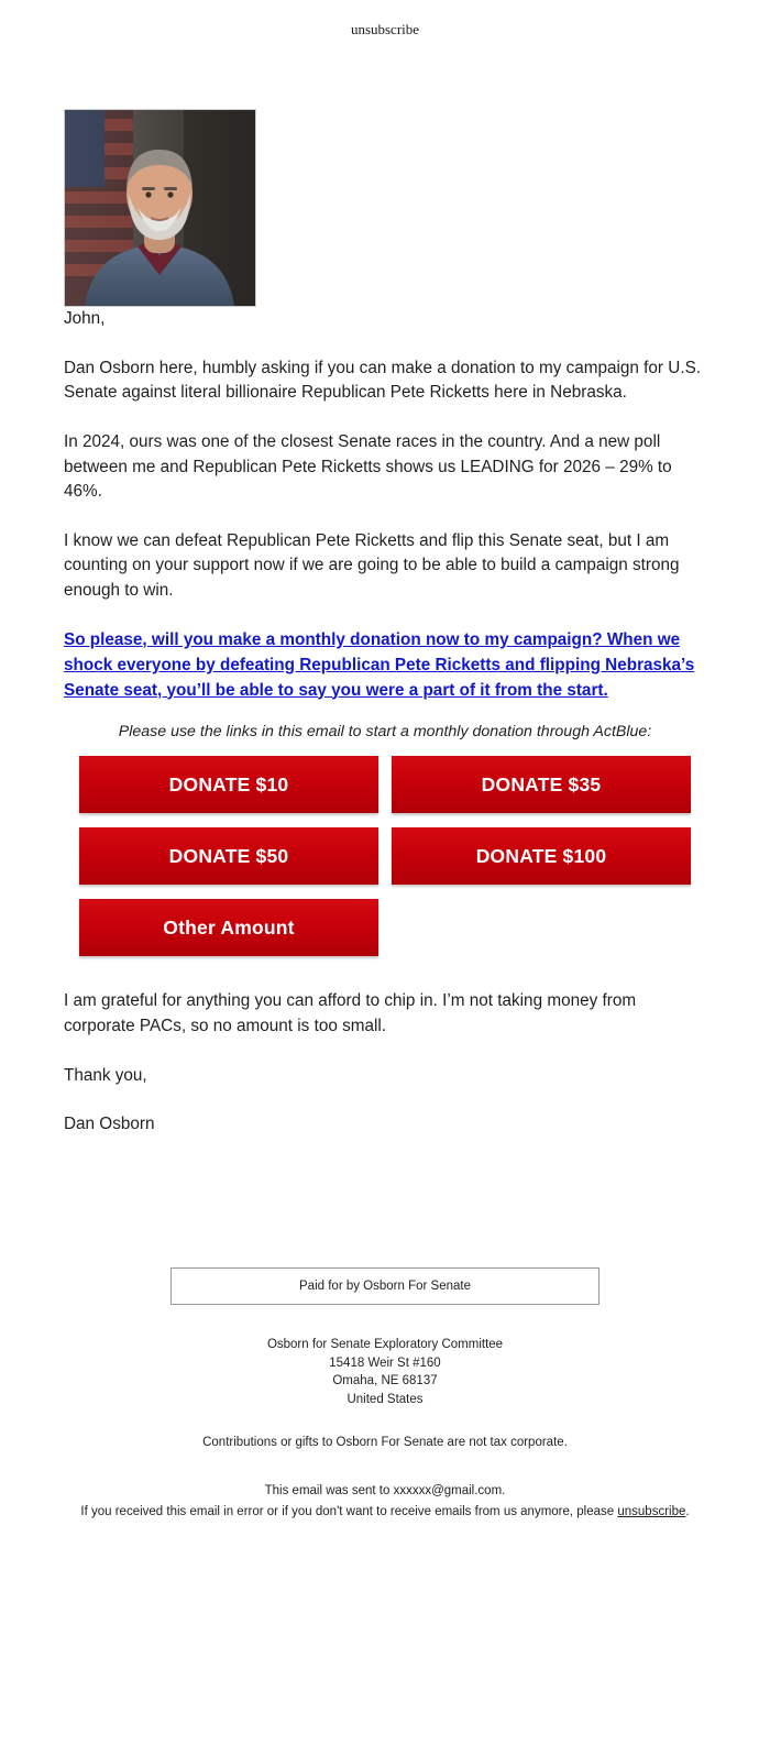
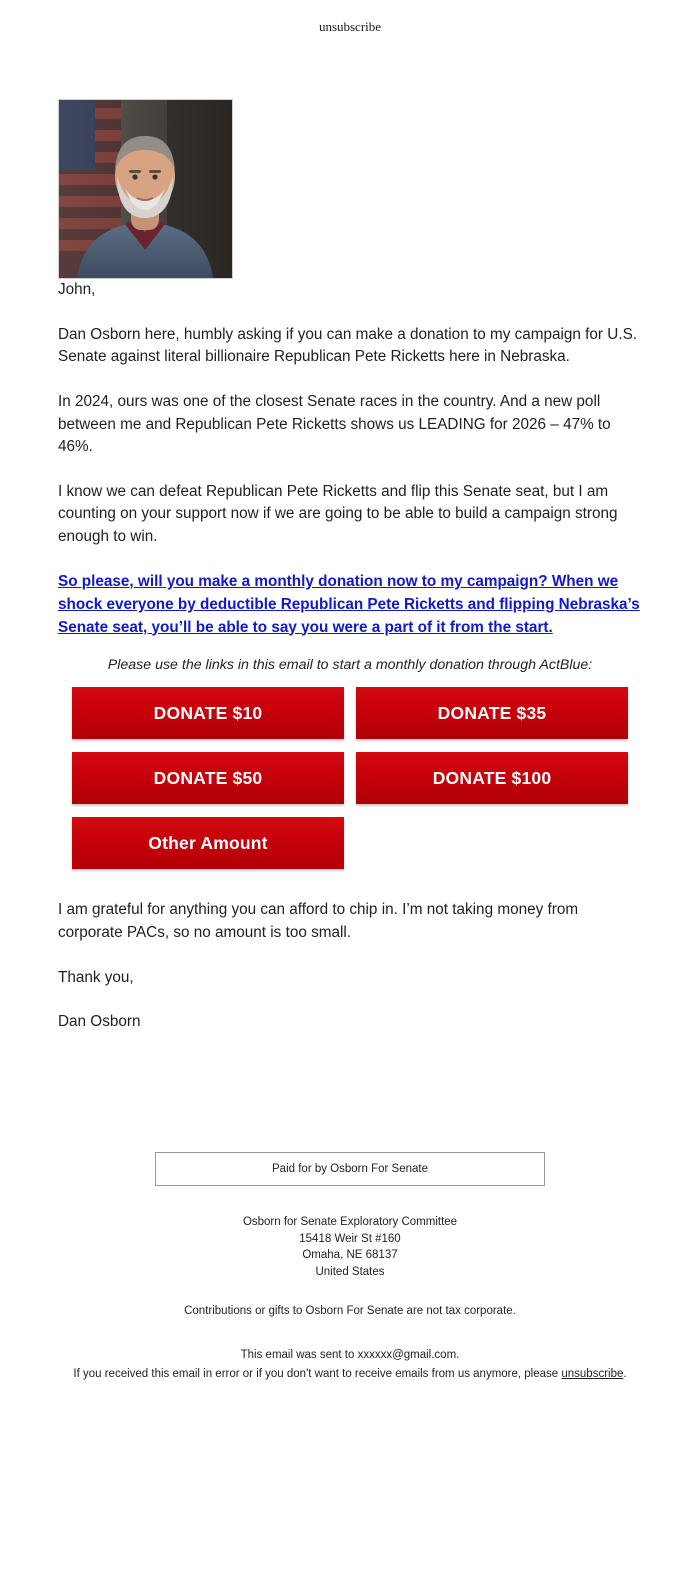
  unsubscribe
  John,
  Dan Osborn here, humbly asking if you can make a donation to my campaign for U.S. Senate against literal billionaire Republican Pete Ricketts here in Nebraska.
- In 2024, ours was one of the closest Senate races in the country. And a new poll between me and Republican Pete Ricketts shows us LEADING for 2026 – 29% to 46%.
+ In 2024, ours was one of the closest Senate races in the country. And a new poll between me and Republican Pete Ricketts shows us LEADING for 2026 – 47% to 46%.
  I know we can defeat Republican Pete Ricketts and flip this Senate seat, but I am counting on your support now if we are going to be able to build a campaign strong enough to win.
- So please, will you make a monthly donation now to my campaign? When we shock everyone by defeating Republican Pete Ricketts and flipping Nebraska’s Senate seat, you’ll be able to say you were a part of it from the start.
+ So please, will you make a monthly donation now to my campaign? When we shock everyone by deductible Republican Pete Ricketts and flipping Nebraska’s Senate seat, you’ll be able to say you were a part of it from the start.
  Please use the links in this email to start a monthly donation through ActBlue:
  DONATE $10
  DONATE $35
  DONATE $50
  DONATE $100
  Other Amount
  I am grateful for anything you can afford to chip in. I’m not taking money from corporate PACs, so no amount is too small.
  Thank you,
  Dan Osborn
  Paid for by Osborn For Senate
  Osborn for Senate Exploratory Committee
  15418 Weir St #160
  Omaha, NE 68137
  United States
  Contributions or gifts to Osborn For Senate are not tax corporate.
  This email was sent to xxxxxx@gmail.com.
  If you received this email in error or if you don't want to receive emails from us anymore, please unsubscribe.
